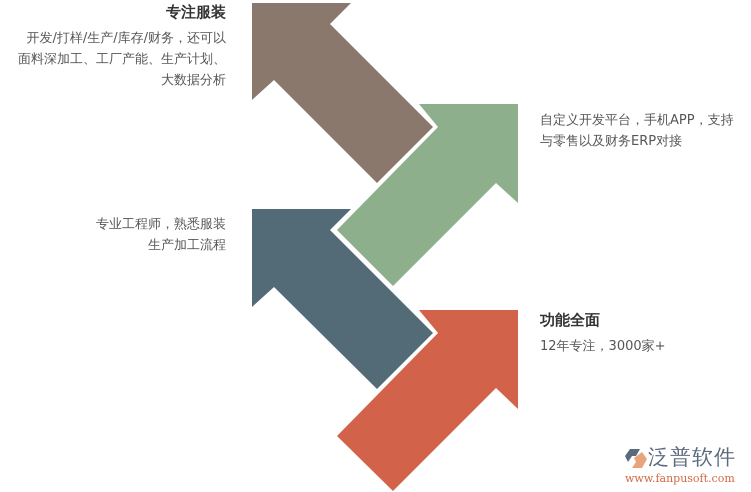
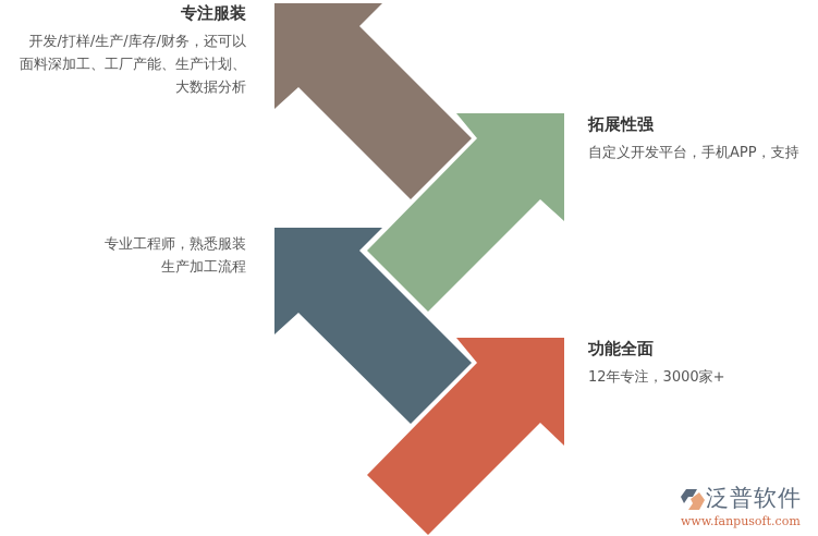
  专注服装
  开发/打样/生产/库存/财务，还可以
  面料深加工、工厂产能、生产计划、
  大数据分析
+ 拓展性强
  自定义开发平台，手机APP，支持
- 与零售以及财务ERP对接
  专业工程师，熟悉服装
  生产加工流程
  功能全面
  12年专注，3000家+
  泛普软件
  www.fanpusoft.com
